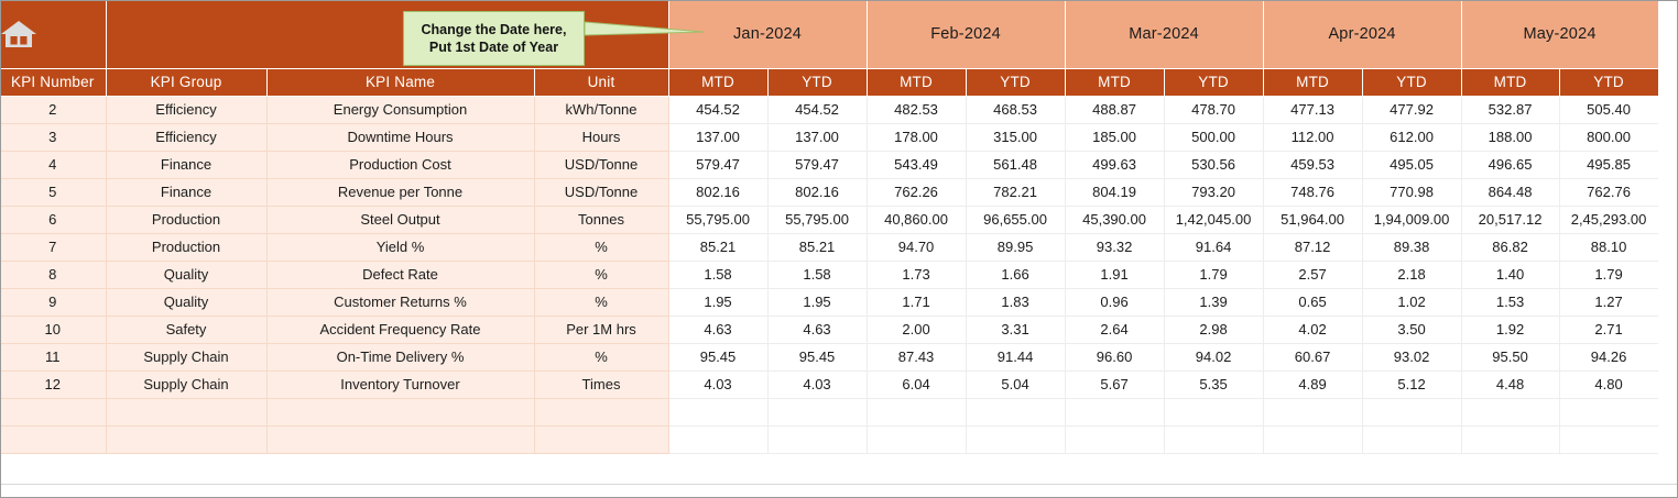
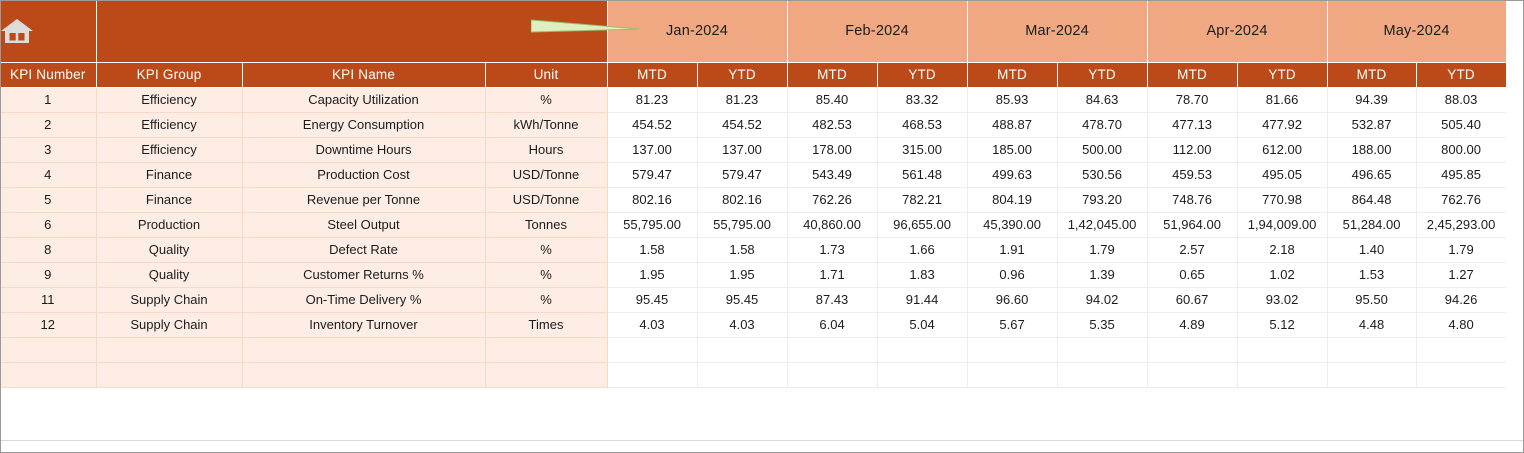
  		Jan-2024	Feb-2024	Mar-2024	Apr-2024	May-2024
  KPI Number	KPI Group	KPI Name	Unit	MTD	YTD	MTD	YTD	MTD	YTD	MTD	YTD	MTD	YTD
+ 1	Efficiency	Capacity Utilization	%	81.23	81.23	85.40	83.32	85.93	84.63	78.70	81.66	94.39	88.03
  2	Efficiency	Energy Consumption	kWh/Tonne	454.52	454.52	482.53	468.53	488.87	478.70	477.13	477.92	532.87	505.40
  3	Efficiency	Downtime Hours	Hours	137.00	137.00	178.00	315.00	185.00	500.00	112.00	612.00	188.00	800.00
  4	Finance	Production Cost	USD/Tonne	579.47	579.47	543.49	561.48	499.63	530.56	459.53	495.05	496.65	495.85
  5	Finance	Revenue per Tonne	USD/Tonne	802.16	802.16	762.26	782.21	804.19	793.20	748.76	770.98	864.48	762.76
- 6	Production	Steel Output	Tonnes	55,795.00	55,795.00	40,860.00	96,655.00	45,390.00	1,42,045.00	51,964.00	1,94,009.00	20,517.12	2,45,293.00
+ 6	Production	Steel Output	Tonnes	55,795.00	55,795.00	40,860.00	96,655.00	45,390.00	1,42,045.00	51,964.00	1,94,009.00	51,284.00	2,45,293.00
- 7	Production	Yield %	%	85.21	85.21	94.70	89.95	93.32	91.64	87.12	89.38	86.82	88.10
  8	Quality	Defect Rate	%	1.58	1.58	1.73	1.66	1.91	1.79	2.57	2.18	1.40	1.79
  9	Quality	Customer Returns %	%	1.95	1.95	1.71	1.83	0.96	1.39	0.65	1.02	1.53	1.27
- 10	Safety	Accident Frequency Rate	Per 1M hrs	4.63	4.63	2.00	3.31	2.64	2.98	4.02	3.50	1.92	2.71
  11	Supply Chain	On-Time Delivery %	%	95.45	95.45	87.43	91.44	96.60	94.02	60.67	93.02	95.50	94.26
  12	Supply Chain	Inventory Turnover	Times	4.03	4.03	6.04	5.04	5.67	5.35	4.89	5.12	4.48	4.80
- Change the Date here,
- Put 1st Date of Year
